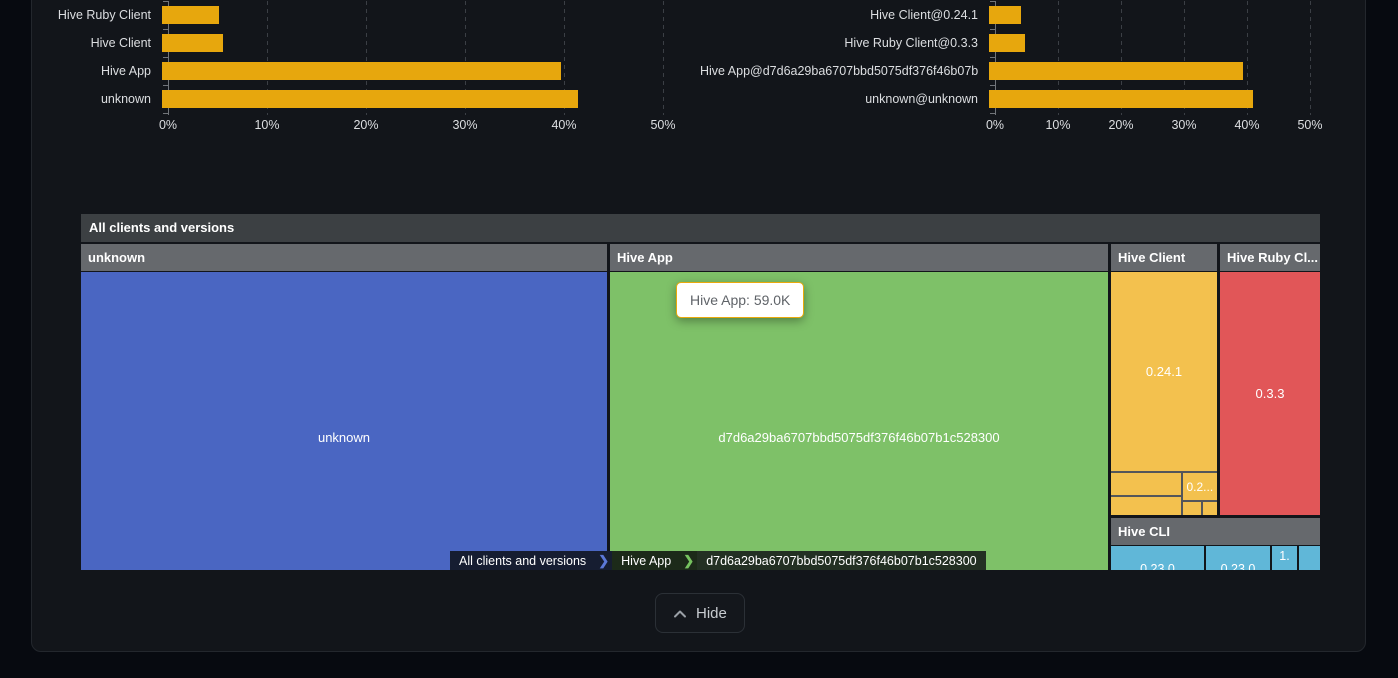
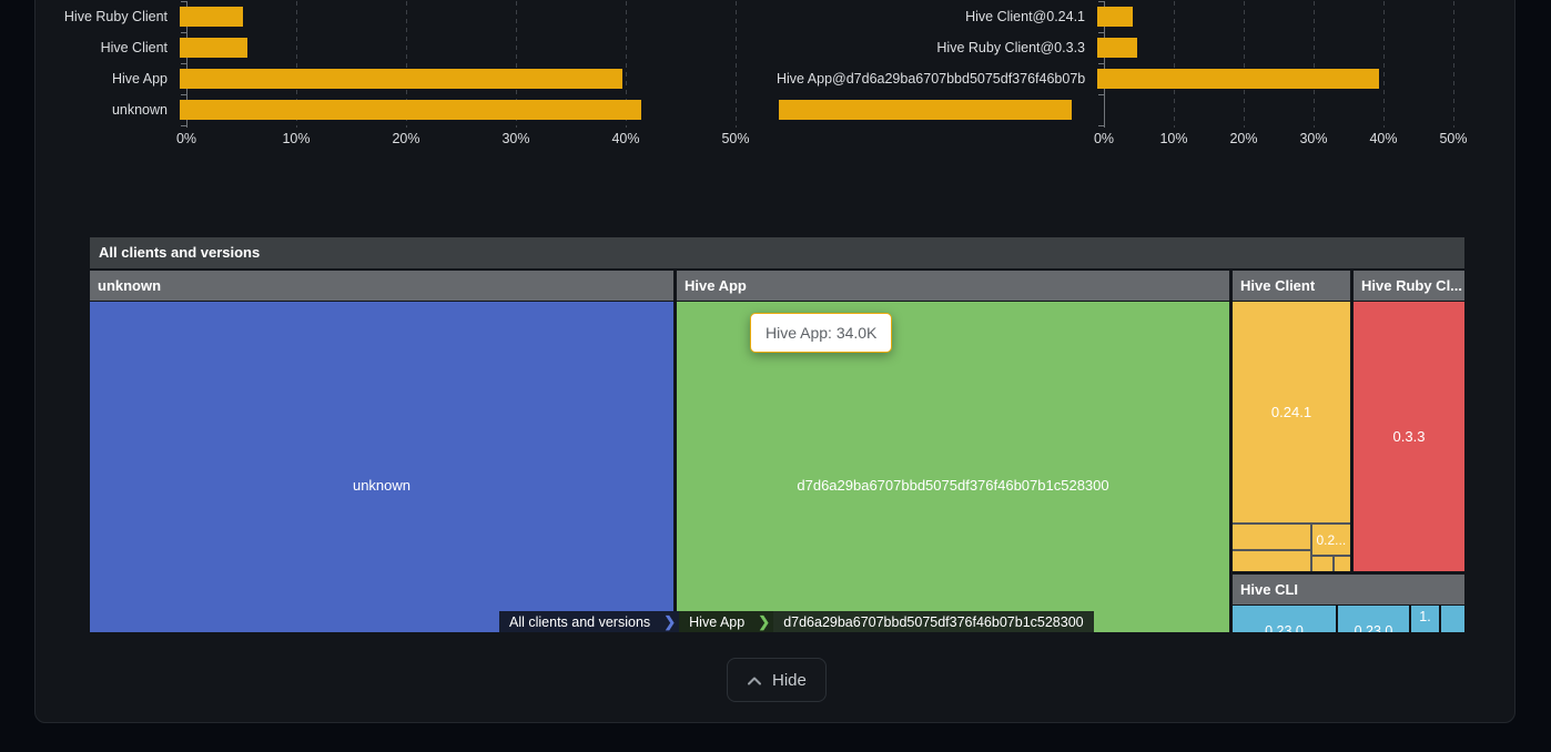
  0%
  10%
  20%
  30%
  40%
  50%
  Hive Ruby Client
  Hive Client
  Hive App
  unknown
  0%
  10%
  20%
  30%
  40%
  50%
  Hive Client@0.24.1
  Hive Ruby Client@0.3.3
  Hive App@d7d6a29ba6707bbd5075df376f46b07b
- unknown@unknown
  All clients and versions
  unknown
  unknown
  Hive App
  d7d6a29ba6707bbd5075df376f46b07b1c528300
  Hive Client
  0.24.1
  0.2...
  Hive Ruby Cl...
  0.3.3
  Hive CLI
  0.23.0
  0.23.0
  1.
- Hive App: 59.0K
+ Hive App: 34.0K
  All clients and versions
  ❯
  Hive App
  ❯
  d7d6a29ba6707bbd5075df376f46b07b1c528300
  Hide
